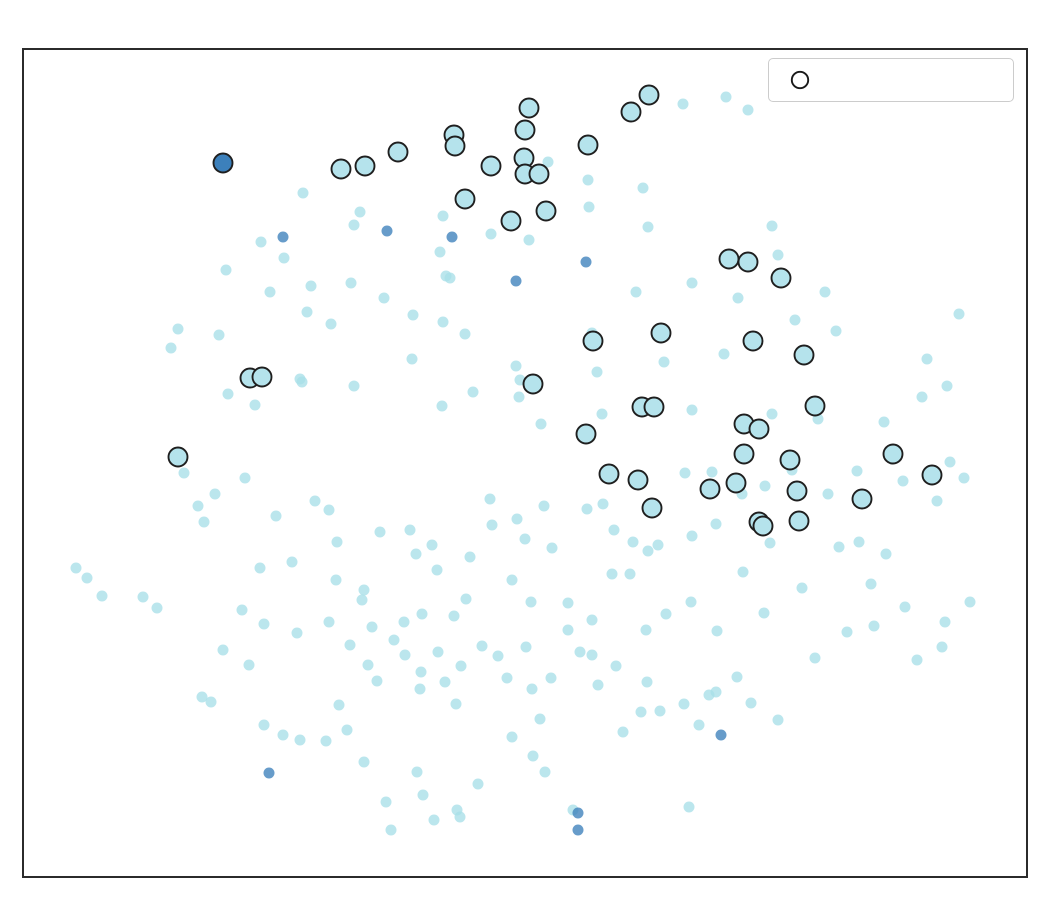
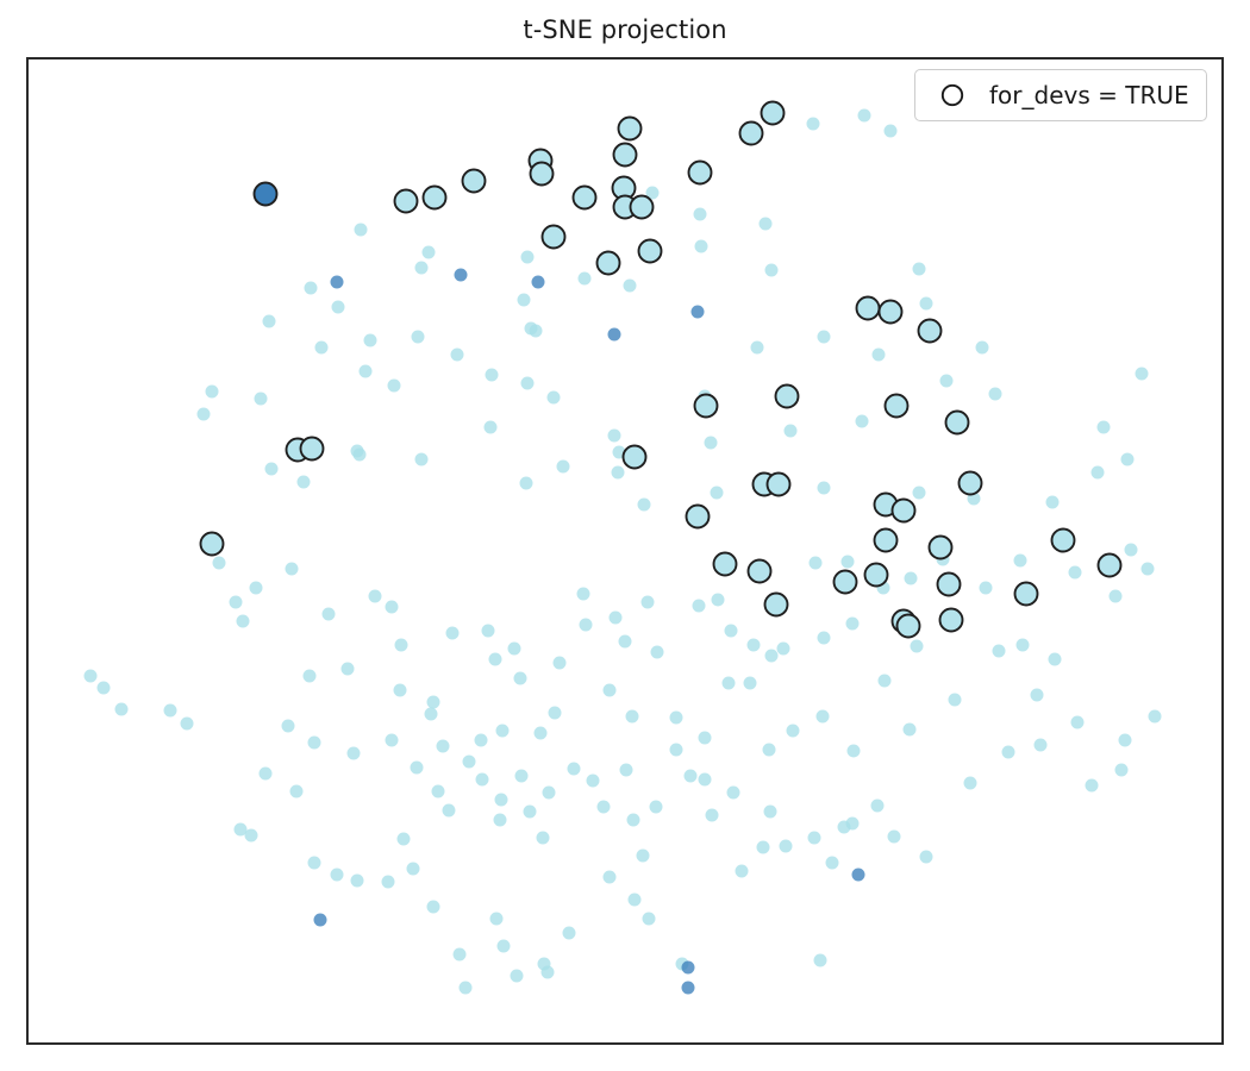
+ t-SNE projection
+ for_devs = TRUE
